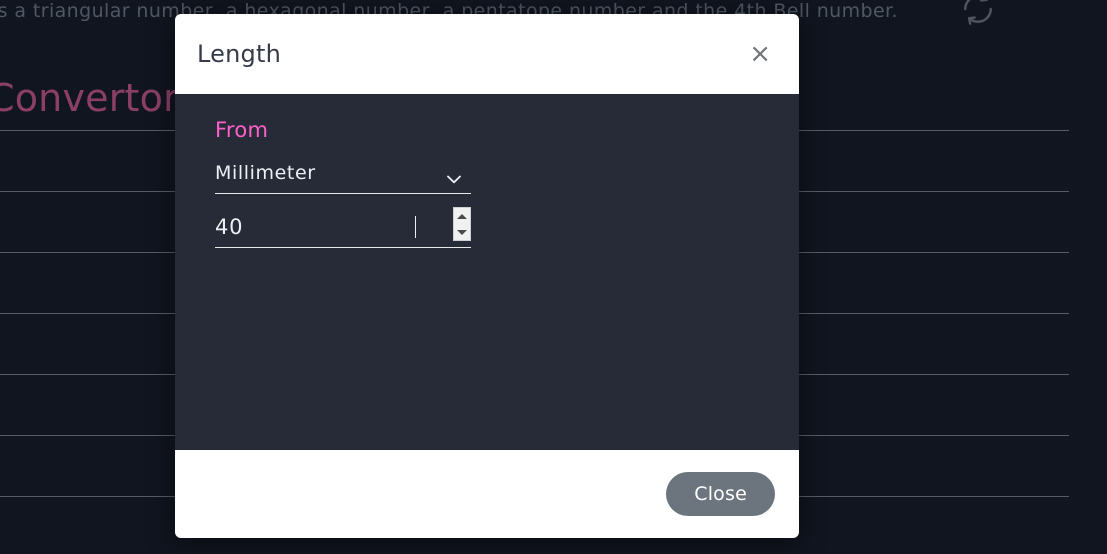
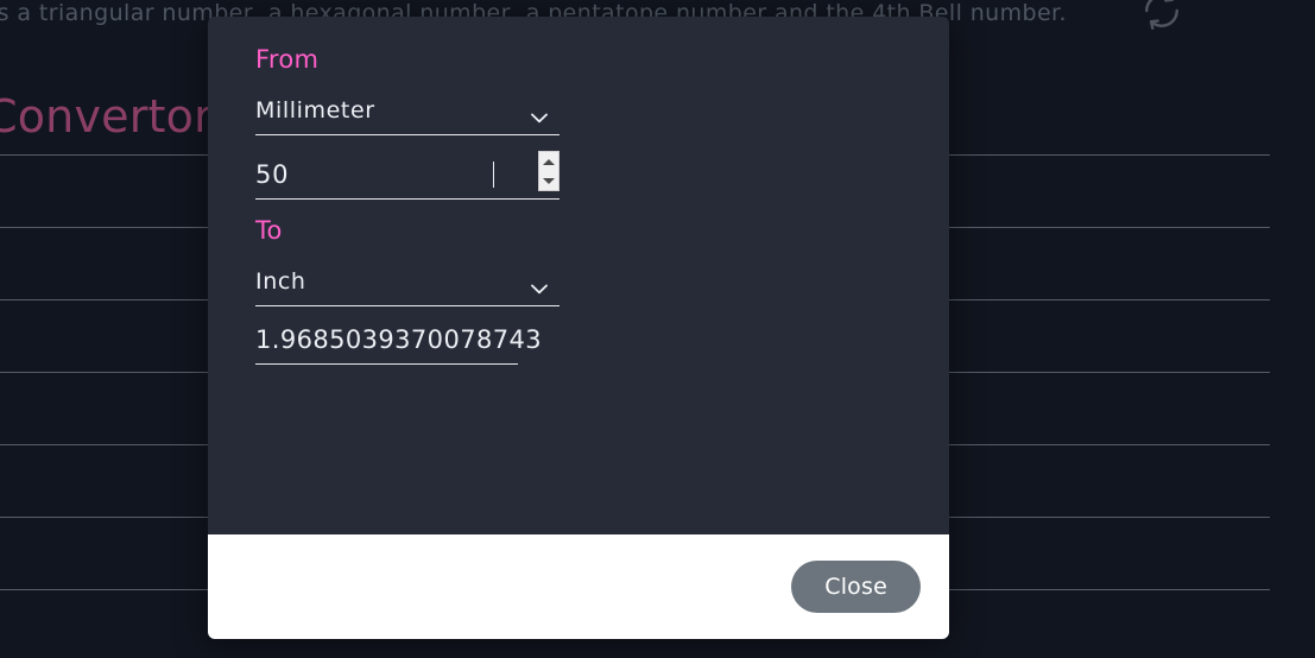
  s a triangular number, a hexagonal number, a pentatope number and the 4th Bell number.
  Convertor
- Length
- ×
  From
  Millimeter
- 40
+ 50
+ To
+ Inch
+ 1.9685039370078743
  Close
